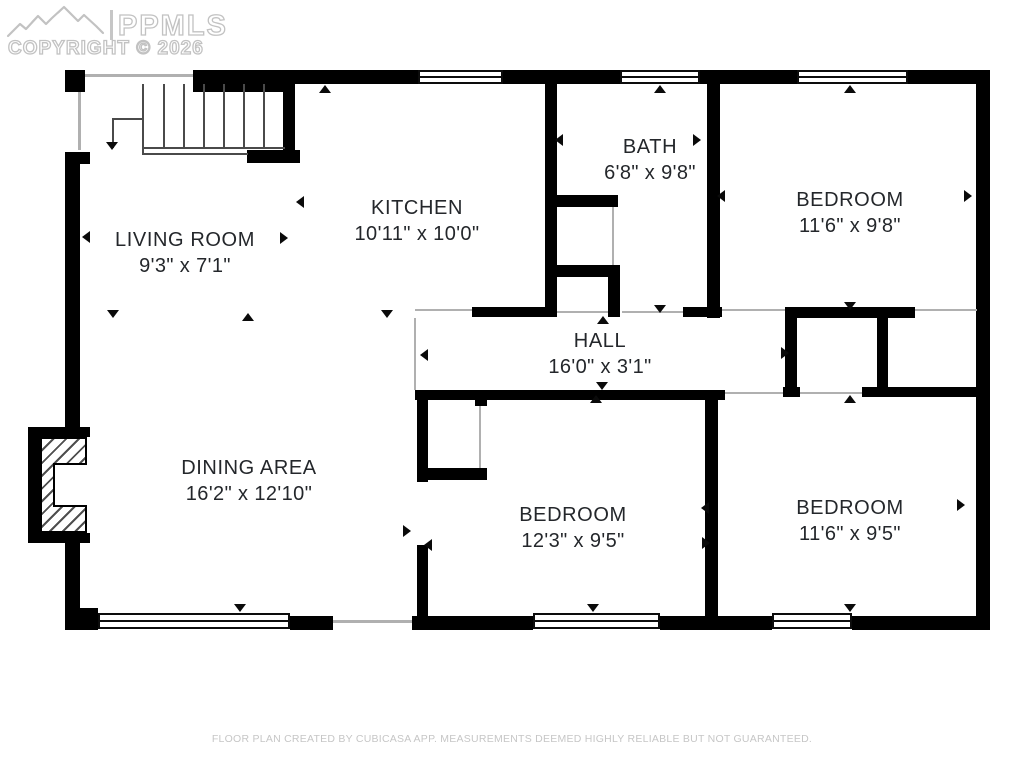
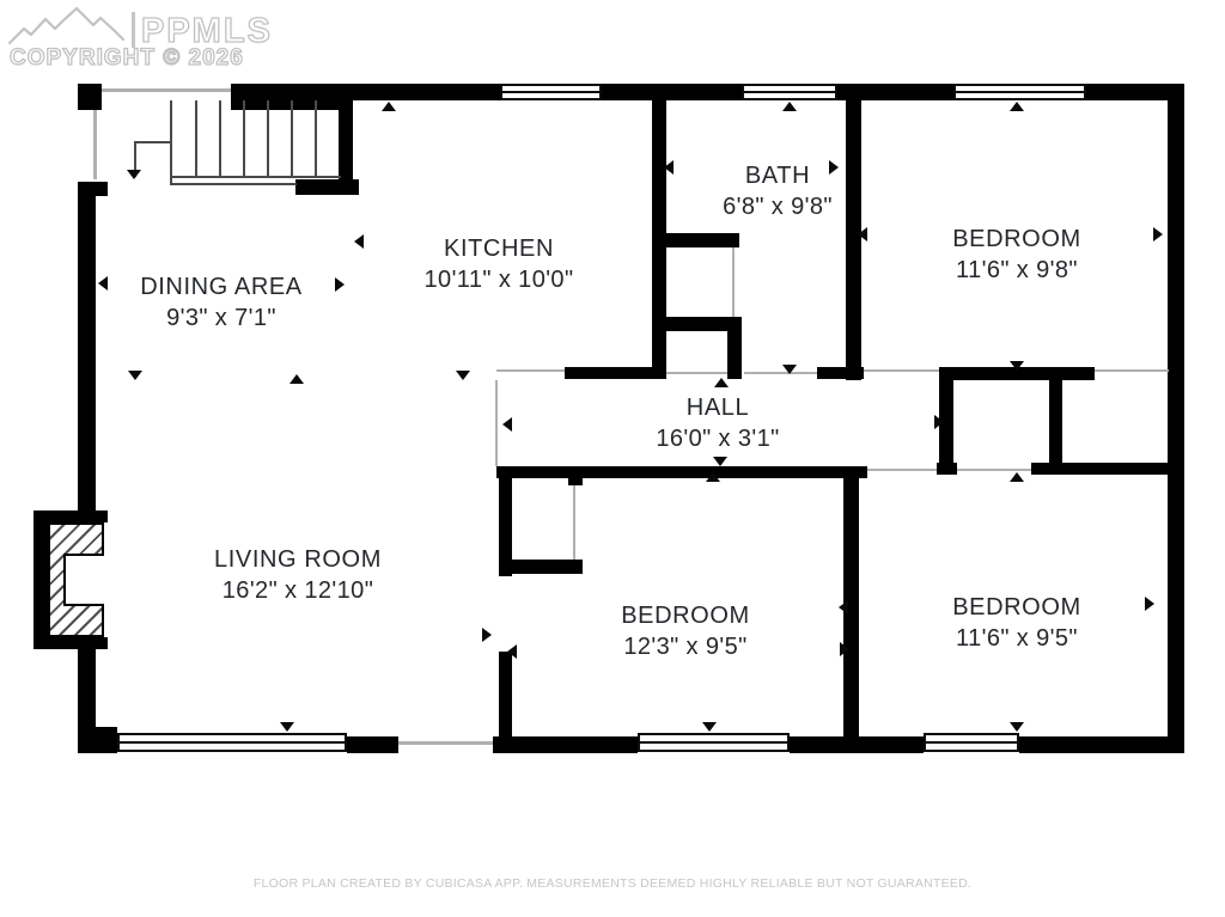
  PPMLS
  COPYRIGHT © 2026
- LIVING ROOM
+ DINING AREA
  9'3" x 7'1"
  KITCHEN
  10'11" x 10'0"
  BATH
  6'8" x 9'8"
  BEDROOM
  11'6" x 9'8"
  HALL
  16'0" x 3'1"
- DINING AREA
+ LIVING ROOM
  16'2" x 12'10"
  BEDROOM
  12'3" x 9'5"
  BEDROOM
  11'6" x 9'5"
  FLOOR PLAN CREATED BY CUBICASA APP. MEASUREMENTS DEEMED HIGHLY RELIABLE BUT NOT GUARANTEED.
